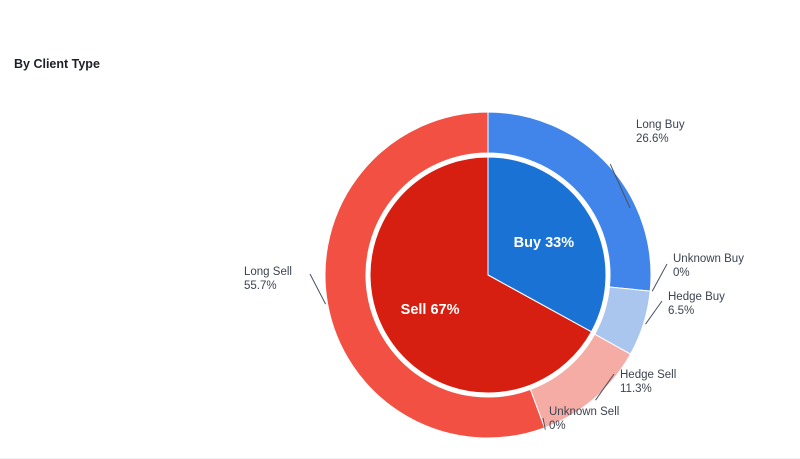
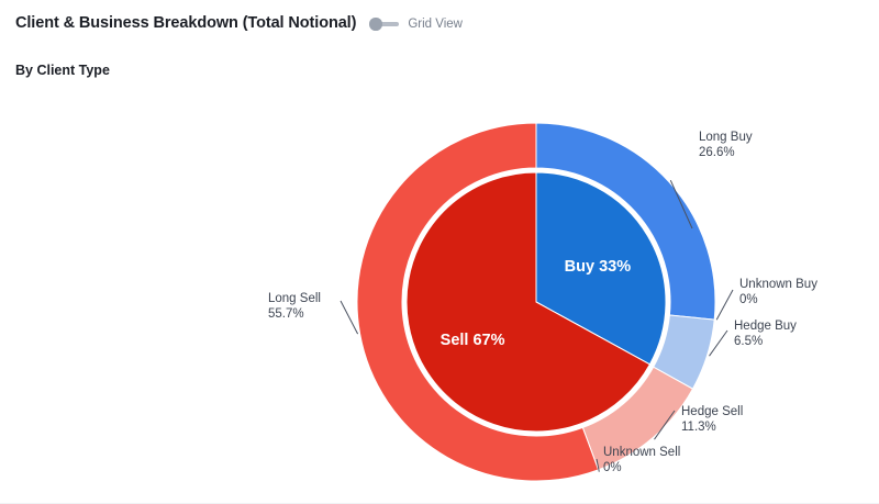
+ Client & Business Breakdown (Total Notional)
+ Grid View
  By Client Type
  Buy 33%
  Sell 67%
  Long Buy
  26.6%
  Unknown Buy
  0%
  Hedge Buy
  6.5%
  Hedge Sell
  11.3%
  Unknown Sell
  0%
  Long Sell
  55.7%
